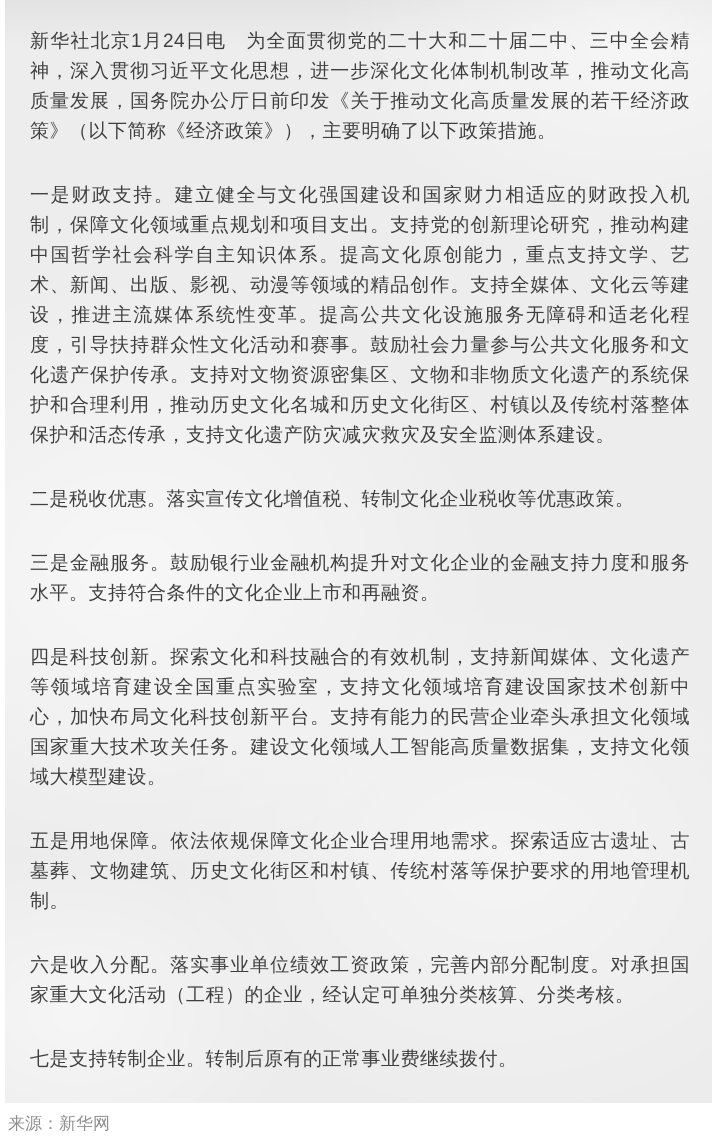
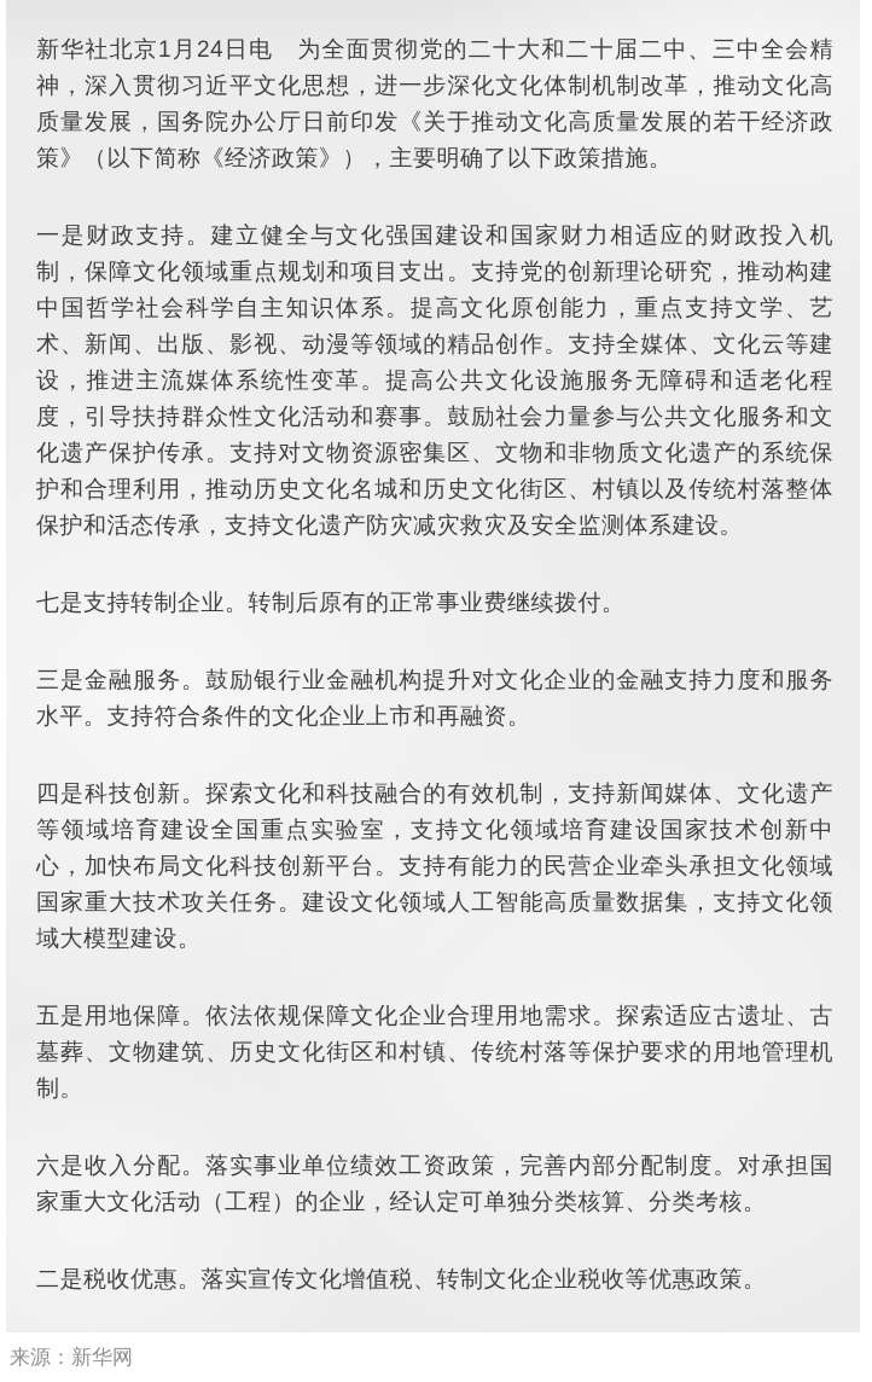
  新华社北京1月24日电 为全面贯彻党的二十大和二十届二中、三中全会精神，深入贯彻习近平文化思想，进一步深化文化体制机制改革，推动文化高质量发展，国务院办公厅日前印发《关于推动文化高质量发展的若干经济政策》（以下简称《经济政策》），主要明确了以下政策措施。
  一是财政支持。建立健全与文化强国建设和国家财力相适应的财政投入机制，保障文化领域重点规划和项目支出。支持党的创新理论研究，推动构建中国哲学社会科学自主知识体系。提高文化原创能力，重点支持文学、艺术、新闻、出版、影视、动漫等领域的精品创作。支持全媒体、文化云等建设，推进主流媒体系统性变革。提高公共文化设施服务无障碍和适老化程度，引导扶持群众性文化活动和赛事。鼓励社会力量参与公共文化服务和文化遗产保护传承。支持对文物资源密集区、文物和非物质文化遗产的系统保护和合理利用，推动历史文化名城和历史文化街区、村镇以及传统村落整体保护和活态传承，支持文化遗产防灾减灾救灾及安全监测体系建设。
- 二是税收优惠。落实宣传文化增值税、转制文化企业税收等优惠政策。
+ 七是支持转制企业。转制后原有的正常事业费继续拨付。
  三是金融服务。鼓励银行业金融机构提升对文化企业的金融支持力度和服务水平。支持符合条件的文化企业上市和再融资。
  四是科技创新。探索文化和科技融合的有效机制，支持新闻媒体、文化遗产等领域培育建设全国重点实验室，支持文化领域培育建设国家技术创新中心，加快布局文化科技创新平台。支持有能力的民营企业牵头承担文化领域国家重大技术攻关任务。建设文化领域人工智能高质量数据集，支持文化领域大模型建设。
  五是用地保障。依法依规保障文化企业合理用地需求。探索适应古遗址、古墓葬、文物建筑、历史文化街区和村镇、传统村落等保护要求的用地管理机制。
  六是收入分配。落实事业单位绩效工资政策，完善内部分配制度。对承担国家重大文化活动（工程）的企业，经认定可单独分类核算、分类考核。
- 七是支持转制企业。转制后原有的正常事业费继续拨付。
+ 二是税收优惠。落实宣传文化增值税、转制文化企业税收等优惠政策。
  来源：新华网
